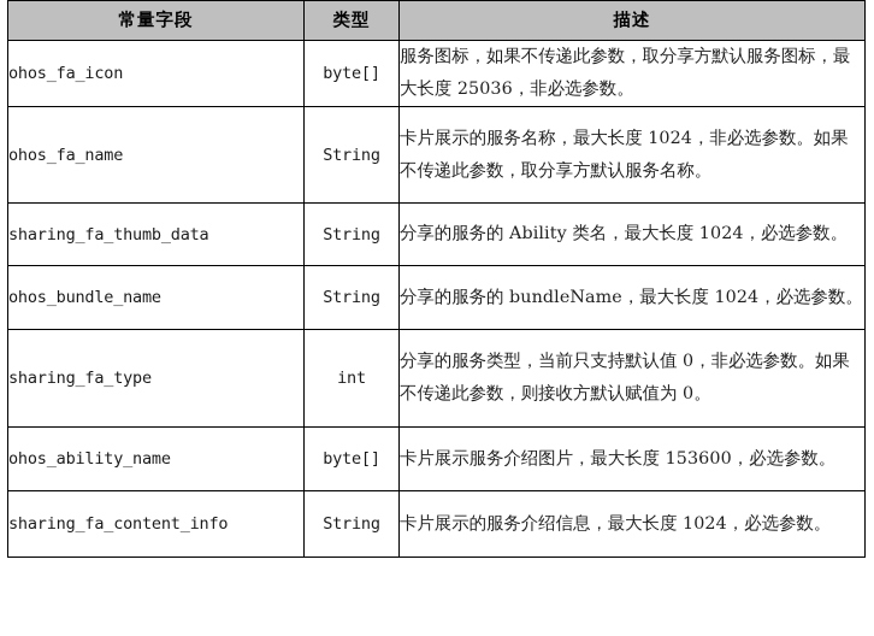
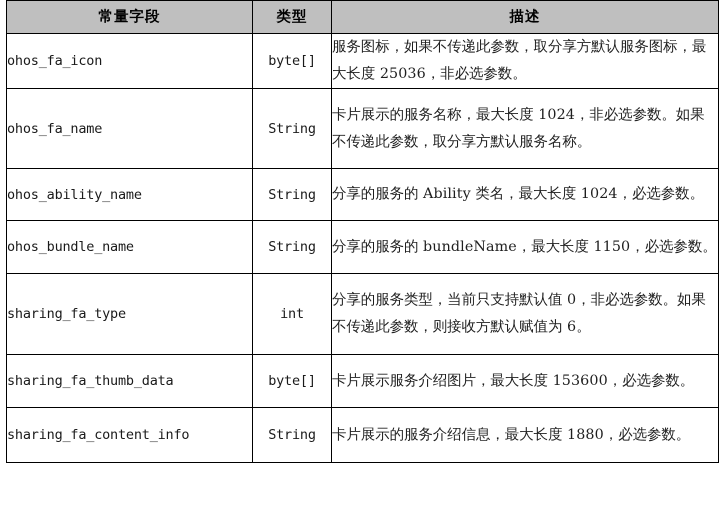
  常量字段	类型	描述
  ohos_fa_icon	byte[]	服务图标，如果不传递此参数，取分享方默认服务图标，最大长度 25036，非必选参数。
  ohos_fa_name	String	卡片展示的服务名称，最大长度 1024，非必选参数。如果不传递此参数，取分享方默认服务名称。
- sharing_fa_thumb_data	String	分享的服务的 Ability 类名，最大长度 1024，必选参数。
+ ohos_ability_name	String	分享的服务的 Ability 类名，最大长度 1024，必选参数。
- ohos_bundle_name	String	分享的服务的 bundleName，最大长度 1024，必选参数。
+ ohos_bundle_name	String	分享的服务的 bundleName，最大长度 1150，必选参数。
- sharing_fa_type	int	分享的服务类型，当前只支持默认值 0，非必选参数。如果不传递此参数，则接收方默认赋值为 0。
+ sharing_fa_type	int	分享的服务类型，当前只支持默认值 0，非必选参数。如果不传递此参数，则接收方默认赋值为 6。
- ohos_ability_name	byte[]	卡片展示服务介绍图片，最大长度 153600，必选参数。
+ sharing_fa_thumb_data	byte[]	卡片展示服务介绍图片，最大长度 153600，必选参数。
- sharing_fa_content_info	String	卡片展示的服务介绍信息，最大长度 1024，必选参数。
+ sharing_fa_content_info	String	卡片展示的服务介绍信息，最大长度 1880，必选参数。
